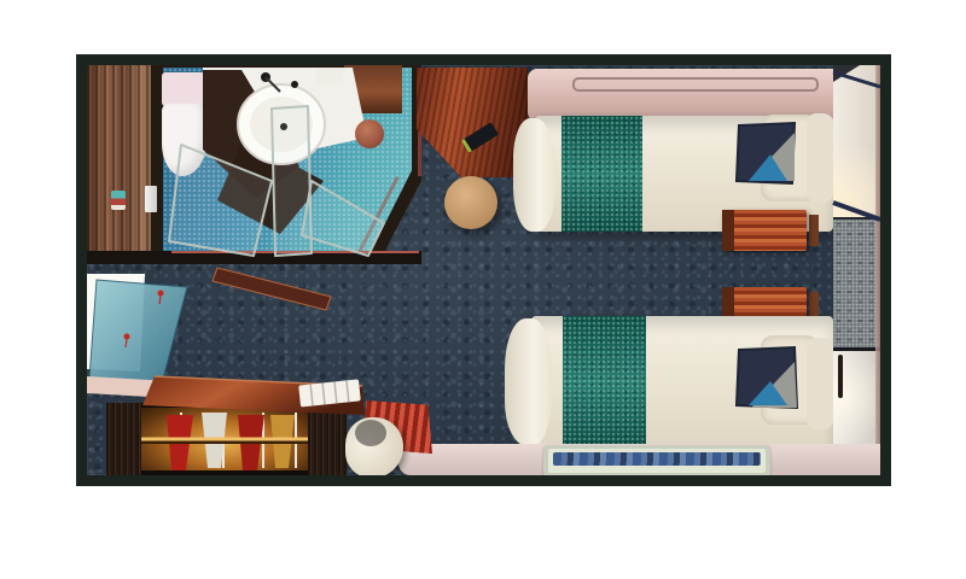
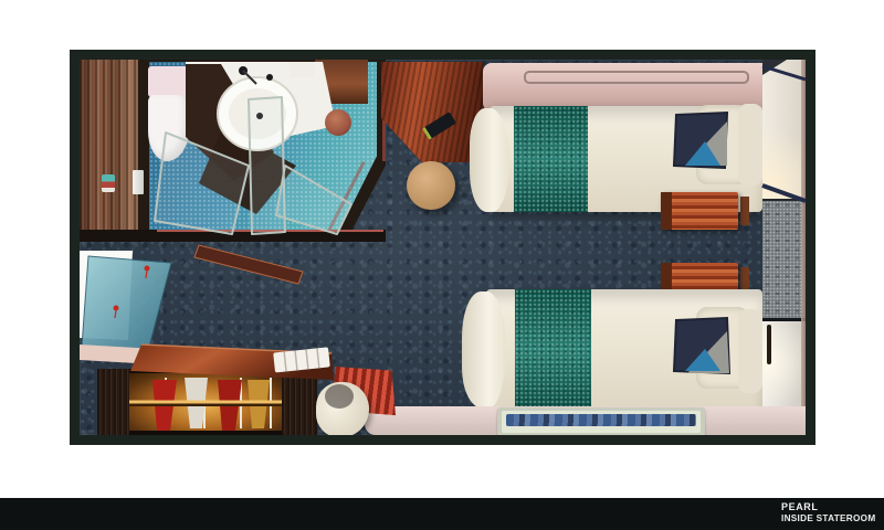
+ PEARL
+ INSIDE STATEROOM
